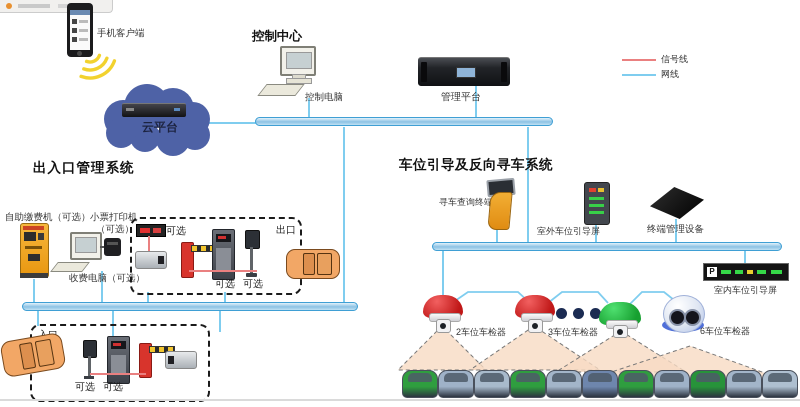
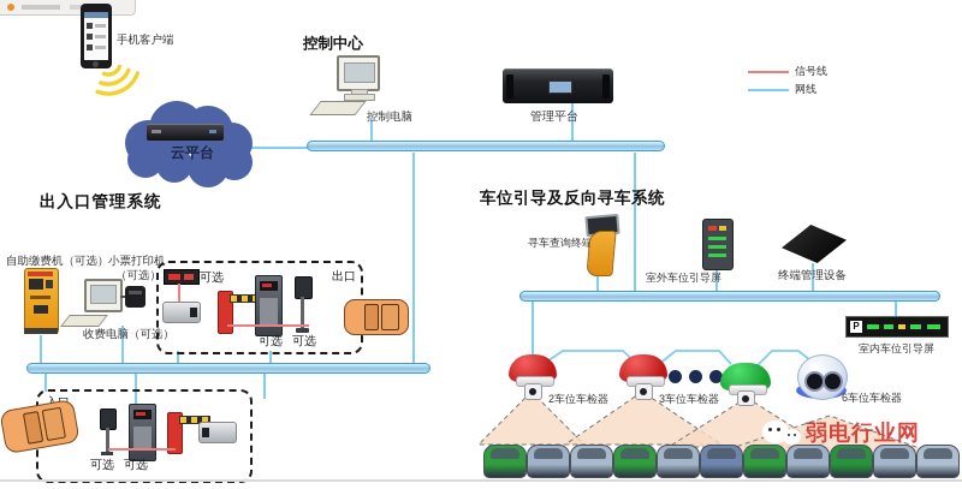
  手机客户端
  云平台
  控制中心
  控制电脑
  管理平台
  信号线
  网线
  出入口管理系统
  自助缴费机（可选）
  小票打印机
  （可选）
  收费电脑（可选）
  可选
  可选
  可选
  出口
  可选
  可选
  车位引导及反向寻车系统
  寻车查询终端
  室外车位引导屏
  终端管理设备
  P
  室内车位引导屏
  2车位车检器
  3车位车检器
  6车位车检器
+ 弱电行业网
